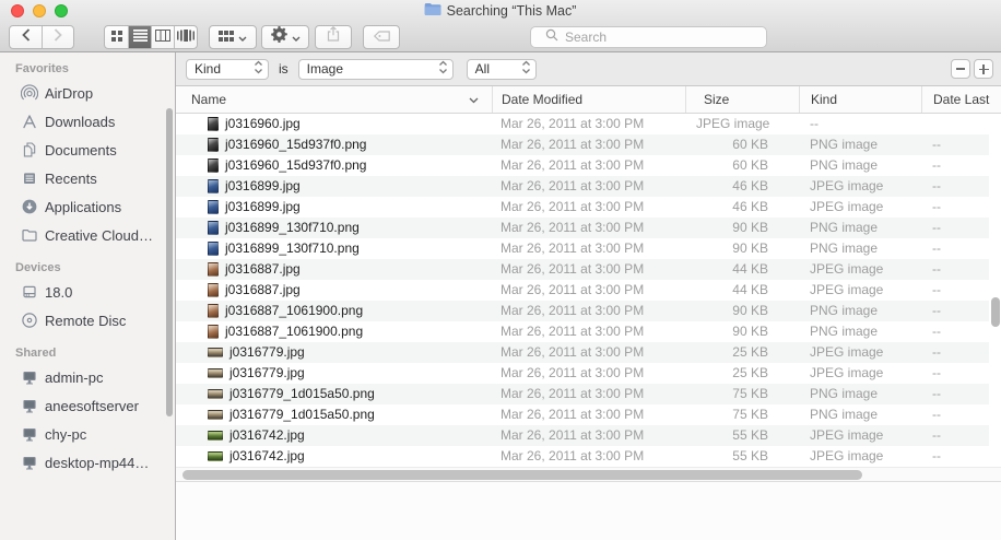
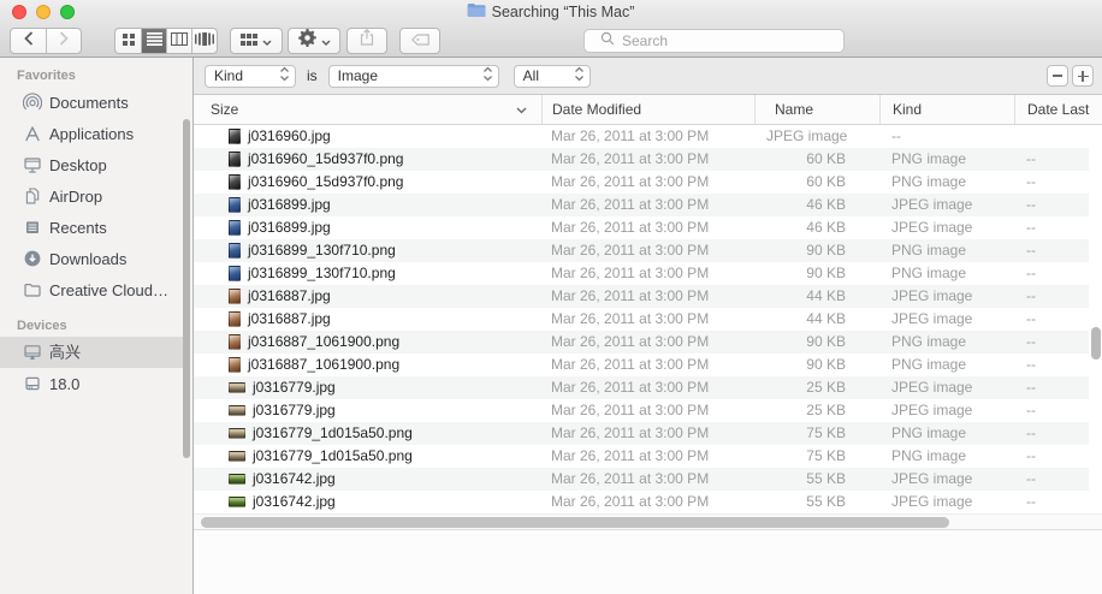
  Searching “This Mac”
  Search
  Favorites
- AirDrop
+ Documents
- Downloads
+ Applications
+ Desktop
- Documents
+ AirDrop
  Recents
- Applications
+ Downloads
  Creative Cloud…
  Devices
+ 高兴
  18.0
- Remote Disc
- Shared
- admin-pc
- aneesoftserver
- chy-pc
- desktop-mp44…
  Kind
  is
  Image
  All
- Name
+ Size
  Date Modified
- Size
+ Name
  Kind
  Date Last
  j0316960.jpg
  Mar 26, 2011 at 3:00 PM
  JPEG image
  --
  j0316960_15d937f0.png
  Mar 26, 2011 at 3:00 PM
  60 KB
  PNG image
  --
  j0316960_15d937f0.png
  Mar 26, 2011 at 3:00 PM
  60 KB
  PNG image
  --
  j0316899.jpg
  Mar 26, 2011 at 3:00 PM
  46 KB
  JPEG image
  --
  j0316899.jpg
  Mar 26, 2011 at 3:00 PM
  46 KB
  JPEG image
  --
  j0316899_130f710.png
  Mar 26, 2011 at 3:00 PM
  90 KB
  PNG image
  --
  j0316899_130f710.png
  Mar 26, 2011 at 3:00 PM
  90 KB
  PNG image
  --
  j0316887.jpg
  Mar 26, 2011 at 3:00 PM
  44 KB
  JPEG image
  --
  j0316887.jpg
  Mar 26, 2011 at 3:00 PM
  44 KB
  JPEG image
  --
  j0316887_1061900.png
  Mar 26, 2011 at 3:00 PM
  90 KB
  PNG image
  --
  j0316887_1061900.png
  Mar 26, 2011 at 3:00 PM
  90 KB
  PNG image
  --
  j0316779.jpg
  Mar 26, 2011 at 3:00 PM
  25 KB
  JPEG image
  --
  j0316779.jpg
  Mar 26, 2011 at 3:00 PM
  25 KB
  JPEG image
  --
  j0316779_1d015a50.png
  Mar 26, 2011 at 3:00 PM
  75 KB
  PNG image
  --
  j0316779_1d015a50.png
  Mar 26, 2011 at 3:00 PM
  75 KB
  PNG image
  --
  j0316742.jpg
  Mar 26, 2011 at 3:00 PM
  55 KB
  JPEG image
  --
  j0316742.jpg
  Mar 26, 2011 at 3:00 PM
  55 KB
  JPEG image
  --
